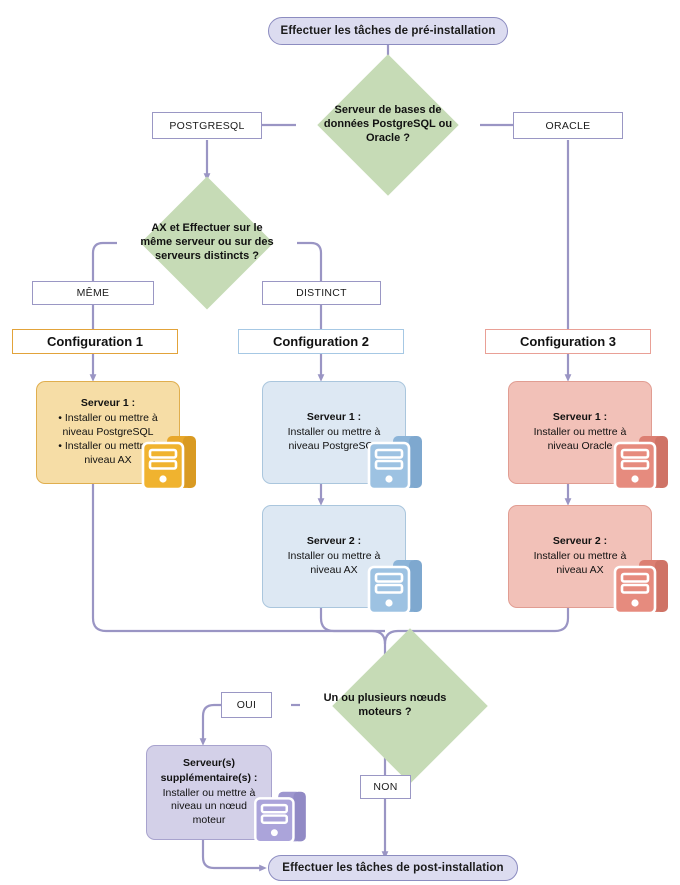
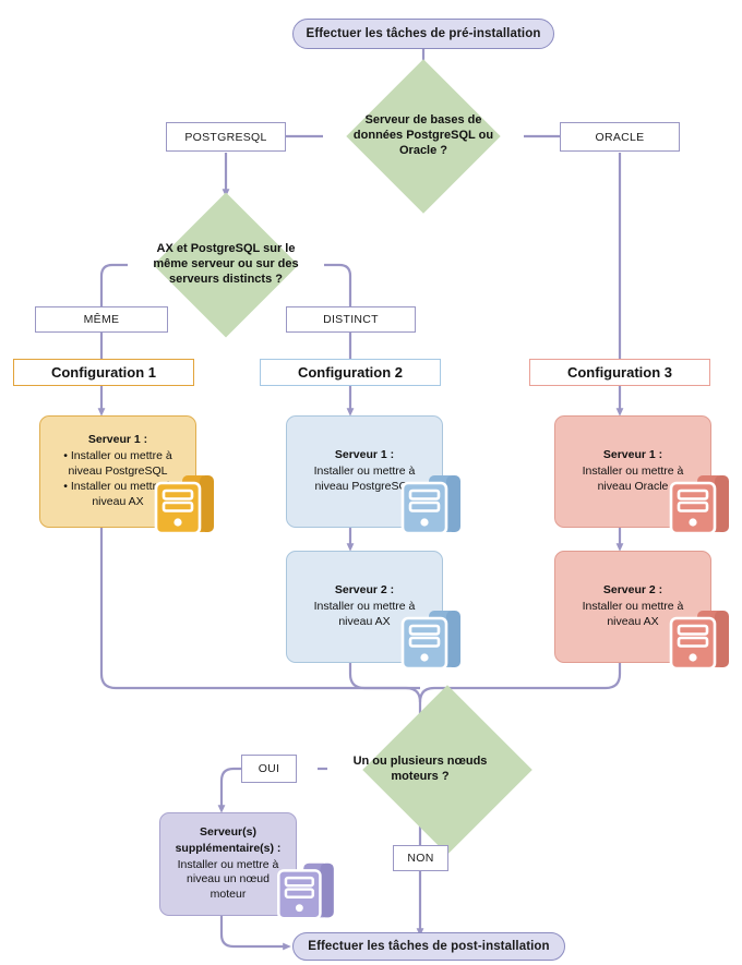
  Effectuer les tâches de pré-installation
  Serveur de bases de
  données PostgreSQL ou
  Oracle ?
  POSTGRESQL
  ORACLE
- AX et Effectuer sur le
+ AX et PostgreSQL sur le
  même serveur ou sur des
  serveurs distincts ?
  MÊME
  DISTINCT
  Configuration 1
  Configuration 2
  Configuration 3
  Serveur 1 :
  • Installer ou mettre à
  niveau PostgreSQL
  • Installer ou mettr
  niveau AX
  Serveur 1 :
  Installer ou mettre à
  niveau PostgreS
  Serveur 2 :
  Installer ou mettre à
  niveau AX
  Serveur 1 :
  Installer ou mettre à
  niveau Oracle
  Serveur 2 :
  Installer ou mettre à
  niveau AX
  Un ou plusieurs nœuds
  moteurs ?
  OUI
  NON
  Serveur(s)
  supplémentaire(s) :
  Installer ou mettre à
  niveau un nœud
  moteur
  Effectuer les tâches de post-installation
